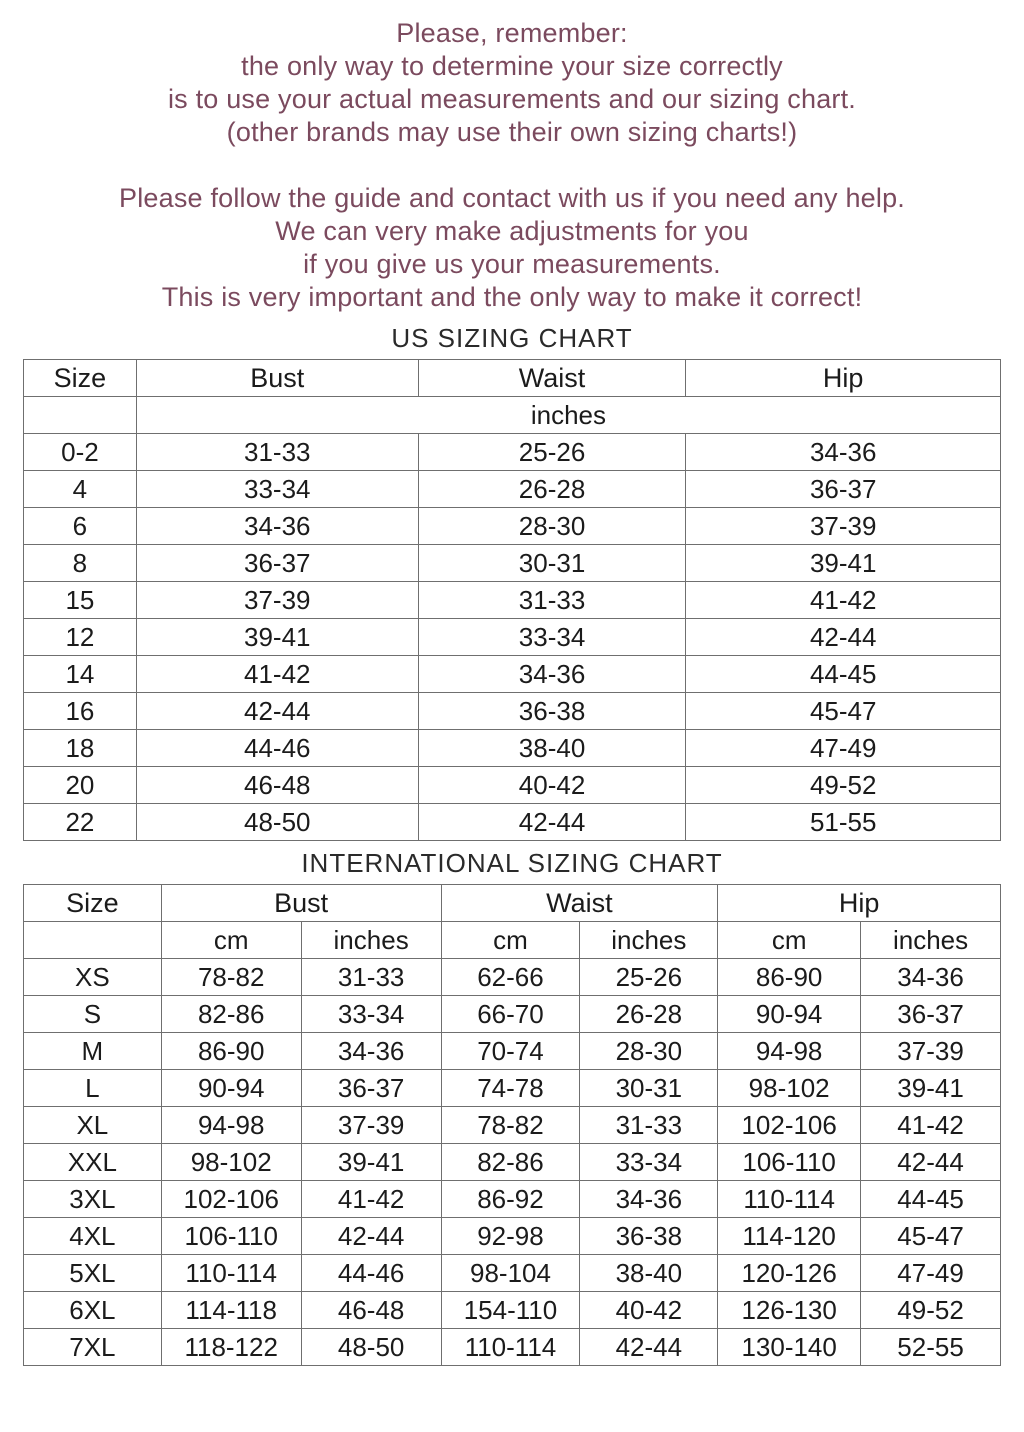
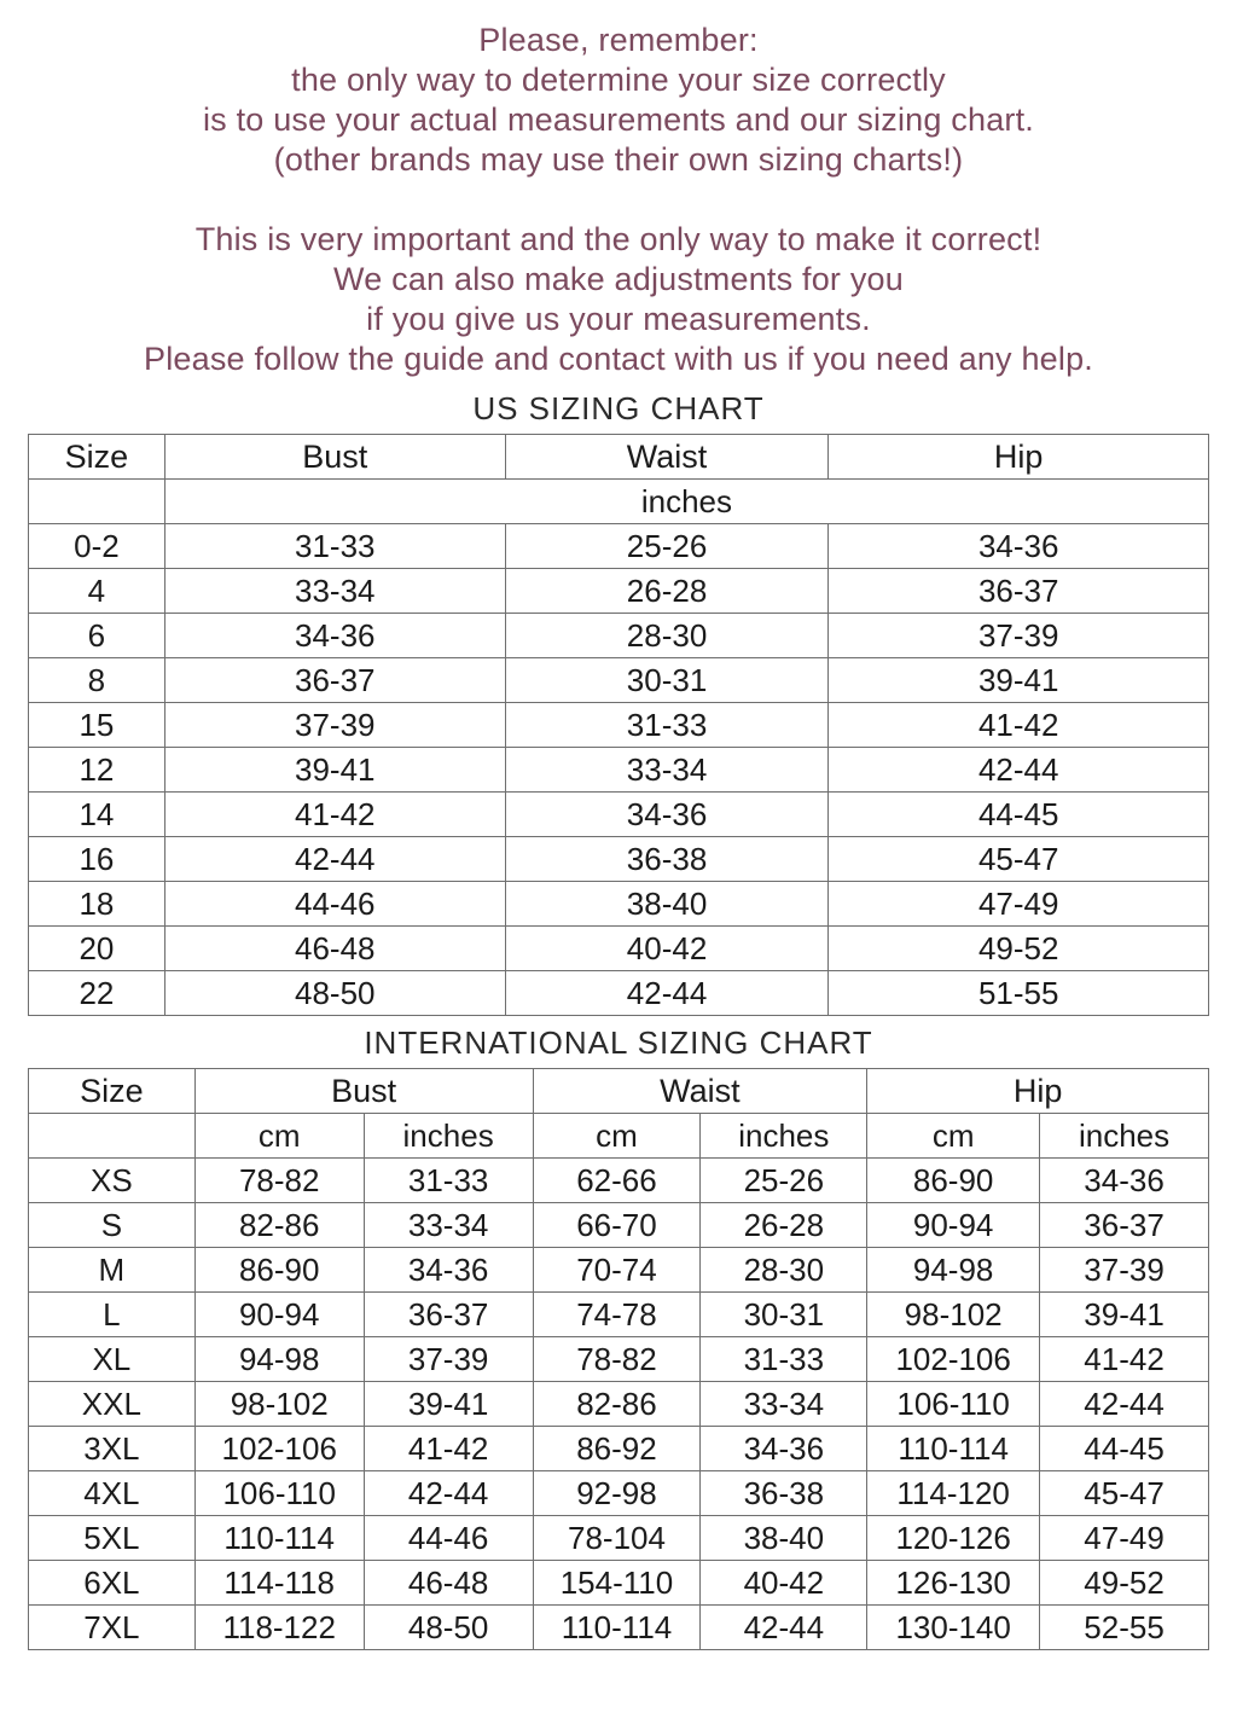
  Please, remember:
  the only way to determine your size correctly
  is to use your actual measurements and our sizing chart.
  (other brands may use their own sizing charts!)
- Please follow the guide and contact with us if you need any help.
+ This is very important and the only way to make it correct!
- We can very make adjustments for you
+ We can also make adjustments for you
  if you give us your measurements.
- This is very important and the only way to make it correct!
+ Please follow the guide and contact with us if you need any help.
  US SIZING CHART
  Size	Bust	Waist	Hip
  	inches
  0-2	31-33	25-26	34-36
  4	33-34	26-28	36-37
  6	34-36	28-30	37-39
  8	36-37	30-31	39-41
  15	37-39	31-33	41-42
  12	39-41	33-34	42-44
  14	41-42	34-36	44-45
  16	42-44	36-38	45-47
  18	44-46	38-40	47-49
  20	46-48	40-42	49-52
  22	48-50	42-44	51-55
  INTERNATIONAL SIZING CHART
  Size	Bust	Waist	Hip
  	cm	inches	cm	inches	cm	inches
  XS	78-82	31-33	62-66	25-26	86-90	34-36
  S	82-86	33-34	66-70	26-28	90-94	36-37
  M	86-90	34-36	70-74	28-30	94-98	37-39
  L	90-94	36-37	74-78	30-31	98-102	39-41
  XL	94-98	37-39	78-82	31-33	102-106	41-42
  XXL	98-102	39-41	82-86	33-34	106-110	42-44
  3XL	102-106	41-42	86-92	34-36	110-114	44-45
  4XL	106-110	42-44	92-98	36-38	114-120	45-47
- 5XL	110-114	44-46	98-104	38-40	120-126	47-49
+ 5XL	110-114	44-46	78-104	38-40	120-126	47-49
  6XL	114-118	46-48	154-110	40-42	126-130	49-52
  7XL	118-122	48-50	110-114	42-44	130-140	52-55
